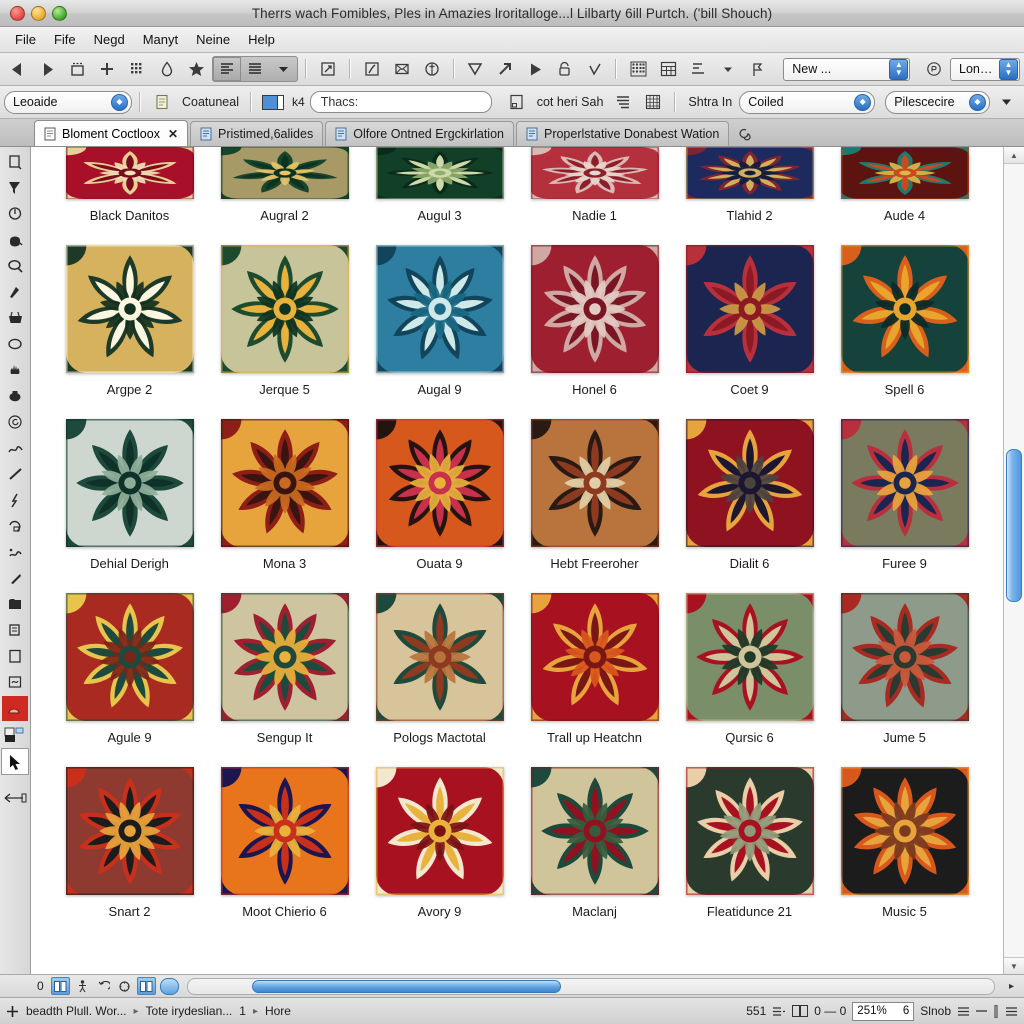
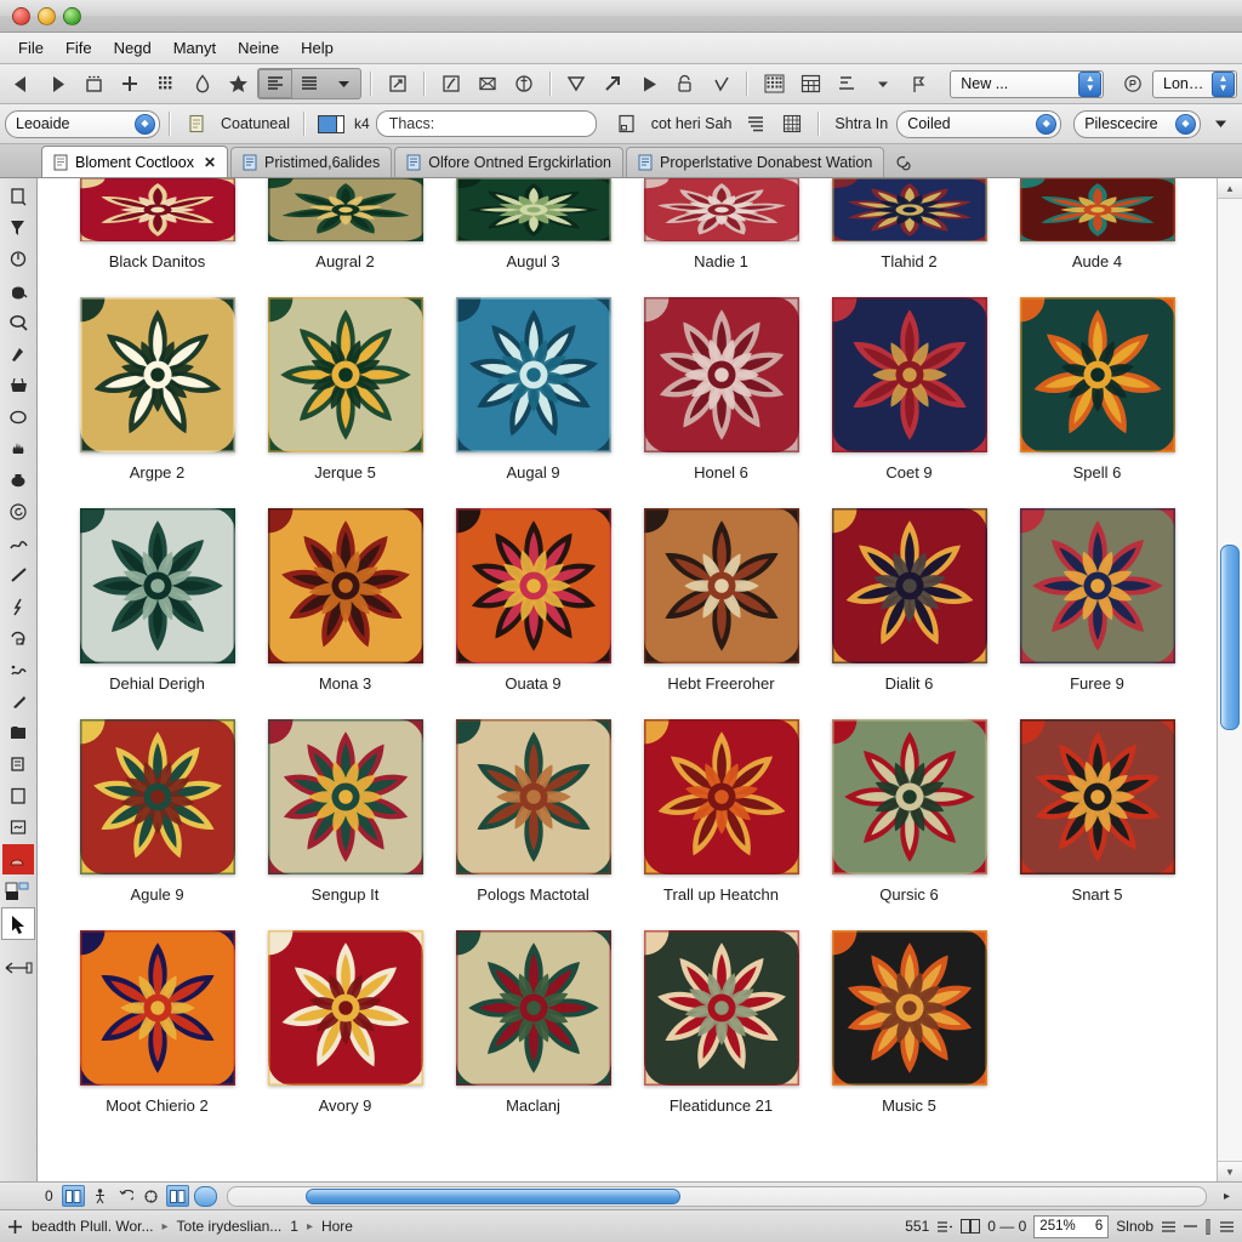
- Therrs wach Fomibles, Ples in Amazies lroritalloge...l Lilbarty 6ill Purtch. ('bill Shouch)
  File
  Fife
  Negd
  Manyt
  Neine
  Help
  New ...
  ▲
  ▼
  Lonsid
  ▲
  ▼
  Leoaide
  ◆
  Coatuneal
  k4
  Thacs:
  cot heri Sah
  Shtra In
  Coiled
  ◆
  Pilescecire
  ◆
  Bloment Coctloox
  ✕
  Pristimed,6alides
  Olfore Ontned Ergckirlation
  Properlstative Donabest Wation
  Black Danitos
  Augral 2
  Augul 3
  Nadie 1
  Tlahid 2
  Aude 4
  Argpe 2
  Jerque 5
  Augal 9
  Honel 6
  Coet 9
  Spell 6
  Dehial Derigh
  Mona 3
  Ouata 9
  Hebt Freeroher
  Dialit 6
  Furee 9
  Agule 9
  Sengup It
  Pologs Mactotal
  Trall up Heatchn
  Qursic 6
- Jume 5
- Snart 2
+ Snart 5
- Moot Chierio 6
+ Moot Chierio 2
  Avory 9
  Maclanj
  Fleatidunce 21
  Music 5
  ▲
  ▼
  0
  ▸
  beadth Plull. Wor...
  ▸
  Tote irydeslian...
  1
  ▸
  Hore
  551
  0 — 0
  251%
  6
  Slnob
